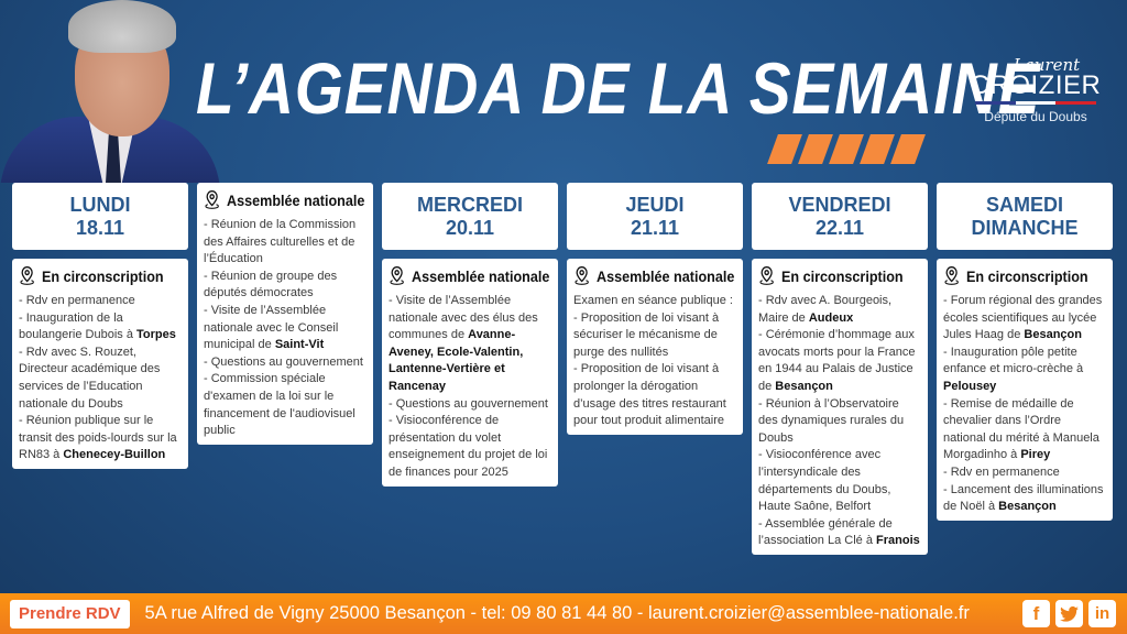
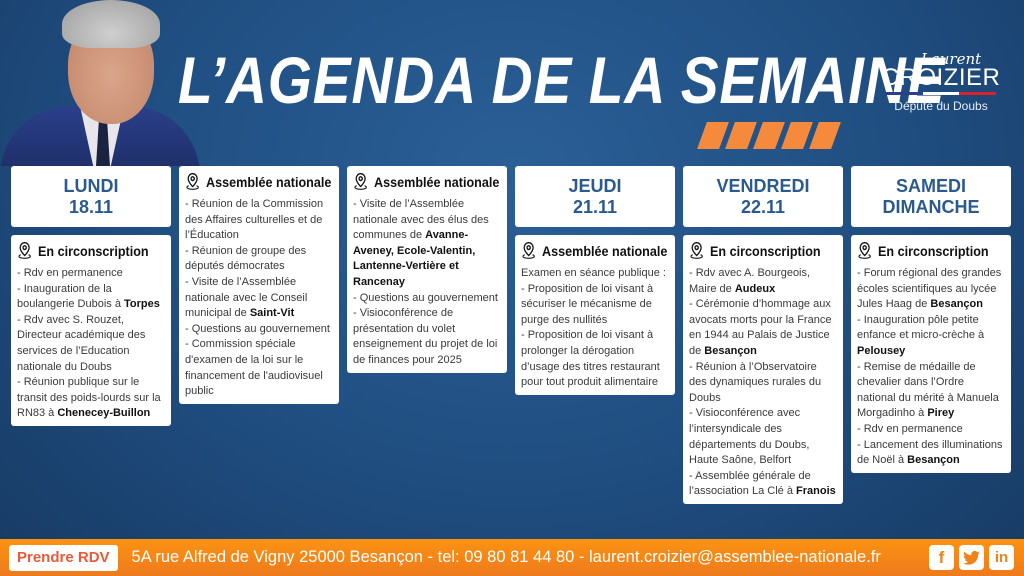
  L’AGENDA DE LA SEMAI
  Laurent
  CROIZIER
  Député du Doubs
  LUNDI
  18.11
  En circonscription
  - Rdv en permanence
  - Inauguration de la boulangerie Dubois à Torpes
  - Rdv avec S. Rouzet, Directeur académique des services de l’Education nationale du Doubs
  - Réunion publique sur le transit des poids-lourds sur la RN83 à Chenecey-Buillon
  Assemblée nationale
  - Réunion de la Commission des Affaires culturelles et de l’Éducation
  - Réunion de groupe des députés démocrates
  - Visite de l’Assemblée nationale avec le Conseil municipal de Saint-Vit
  - Questions au gouvernement
  - Commission spéciale d'examen de la loi sur le financement de l'audiovisuel public
- MERCREDI
- 20.11
  Assemblée nationale
  - Visite de l’Assemblée nationale avec des élus des communes de Avanne-Aveney, Ecole-Valentin, Lantenne-Vertière et Rancenay
  - Questions au gouvernement
  - Visioconférence de présentation du volet enseignement du projet de loi de finances pour 2025
  JEUDI
  21.11
  Assemblée nationale
  Examen en séance publique :
  - Proposition de loi visant à sécuriser le mécanisme de purge des nullités
  - Proposition de loi visant à prolonger la dérogation d’usage des titres restaurant pour tout produit alimentaire
  VENDREDI
  22.11
  En circonscription
  - Rdv avec A. Bourgeois, Maire de Audeux
  - Cérémonie d’hommage aux avocats morts pour la France en 1944 au Palais de Justice de Besançon
  - Réunion à l’Observatoire des dynamiques rurales du Doubs
  - Visioconférence avec l’intersyndicale des départements du Doubs, Haute Saône, Belfort
  - Assemblée générale de l’association La Clé à Franois
  SAMEDI
  DIMANCHE
  En circonscription
  - Forum régional des grandes écoles scientifiques au lycée Jules Haag de Besançon
  - Inauguration pôle petite enfance et micro-crèche à Pelousey
  - Remise de médaille de chevalier dans l’Ordre national du mérité à Manuela Morgadinho à Pirey
  - Rdv en permanence
  - Lancement des illuminations de Noël à Besançon
  Prendre RDV
  5A rue Alfred de Vigny 25000 Besançon - tel: 09 80 81 44 80 - laurent.croizier@assemblee-nationale.fr
  f
  in
